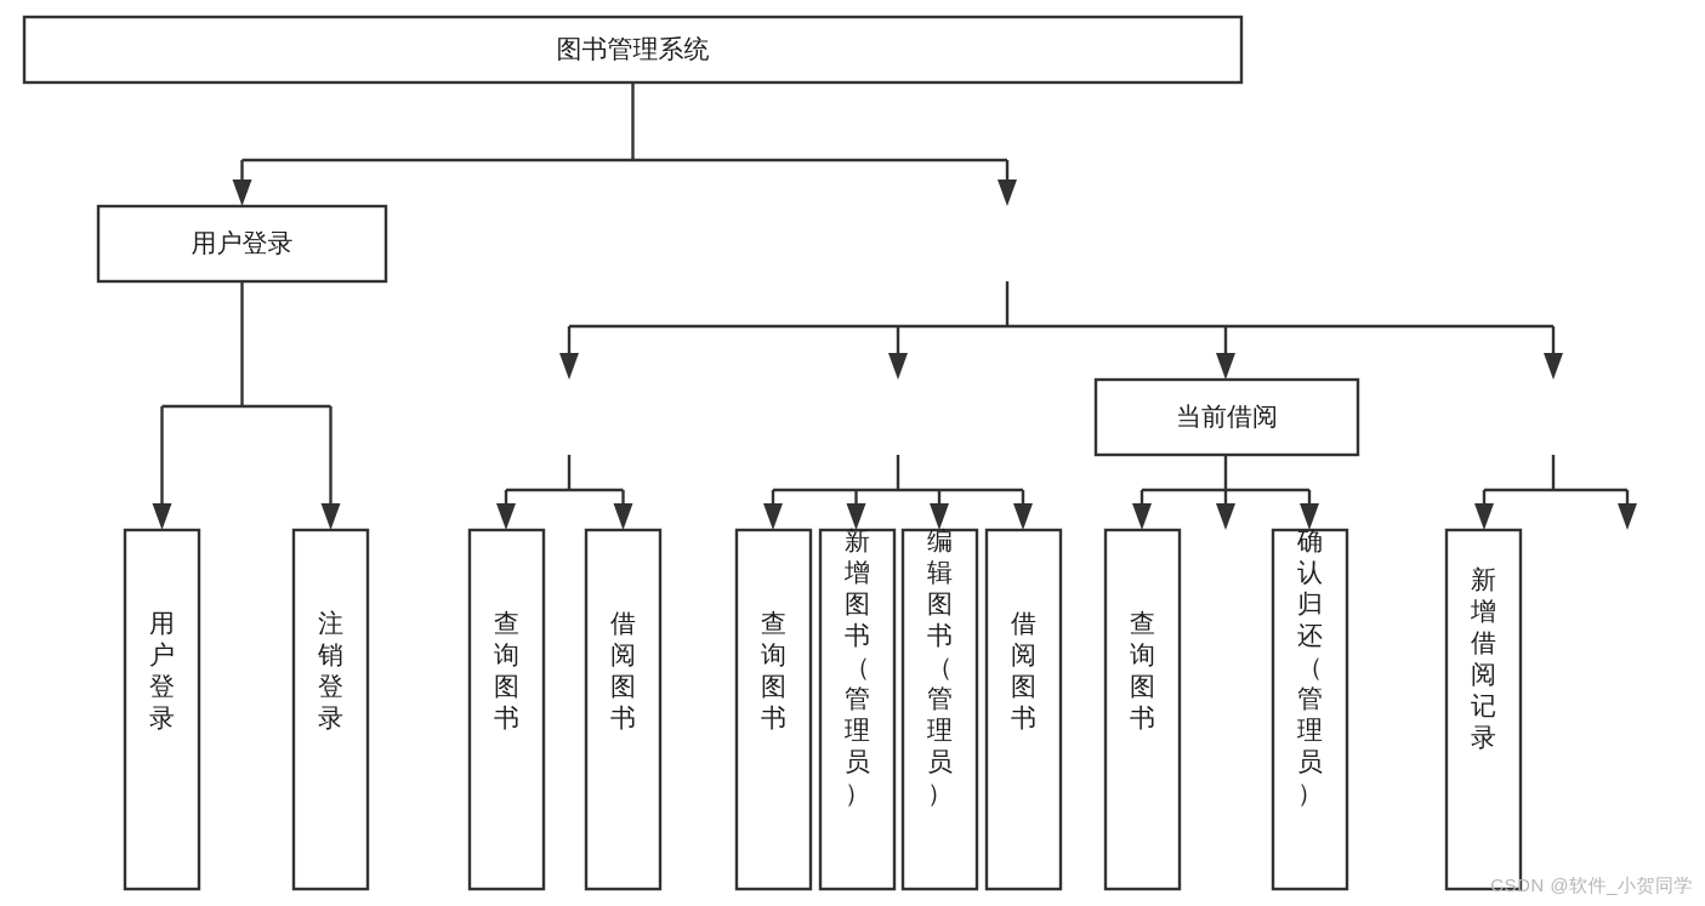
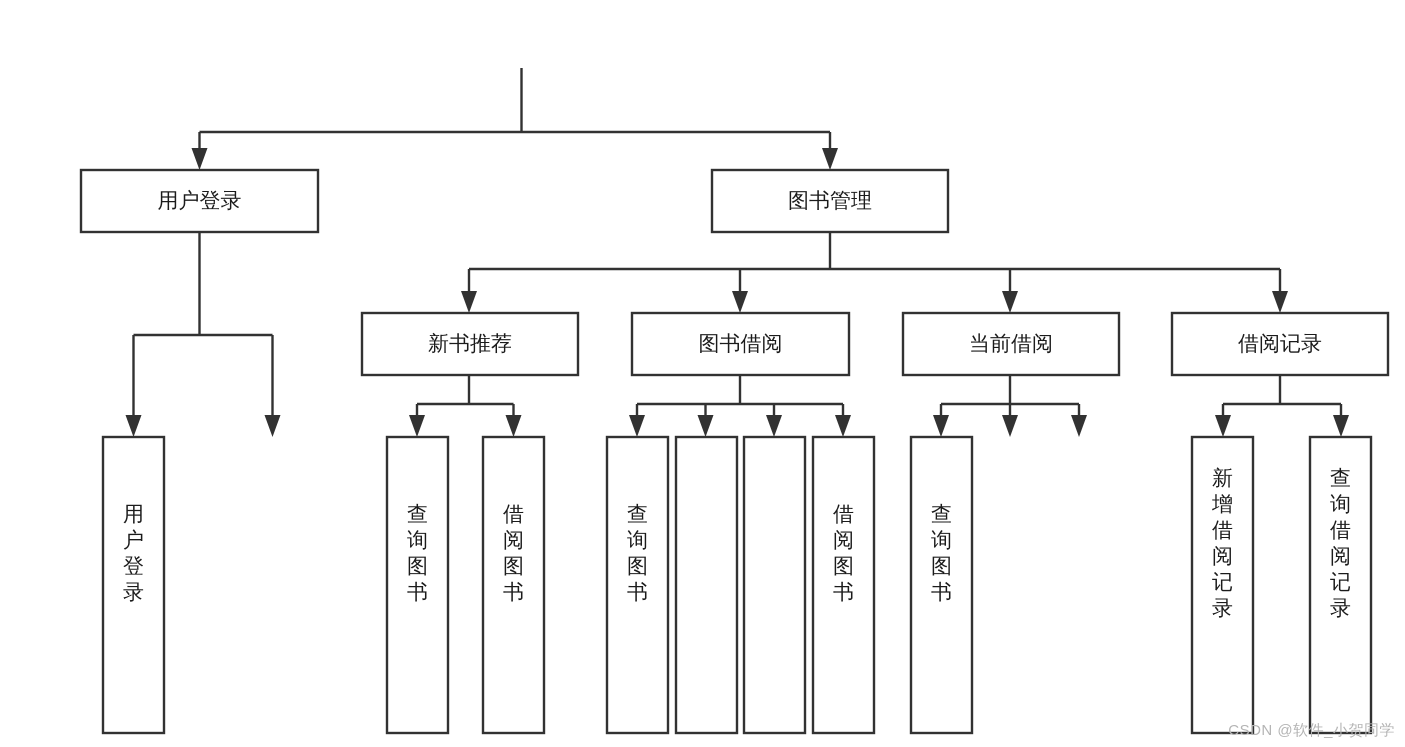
- 图书管理系统
  用户登录
+ 图书管理
+ 新书推荐
+ 图书借阅
  当前借阅
+ 借阅记录
  用户登录
- 注销登录
  查询图书
  借阅图书
  查询图书
- 新增图书（管理员）
- 编辑图书（管理员）
  借阅图书
  查询图书
- 确认归还（管理员）
  新增借阅记录
+ 查询借阅记录
  CSDN @软件_小贺同学
